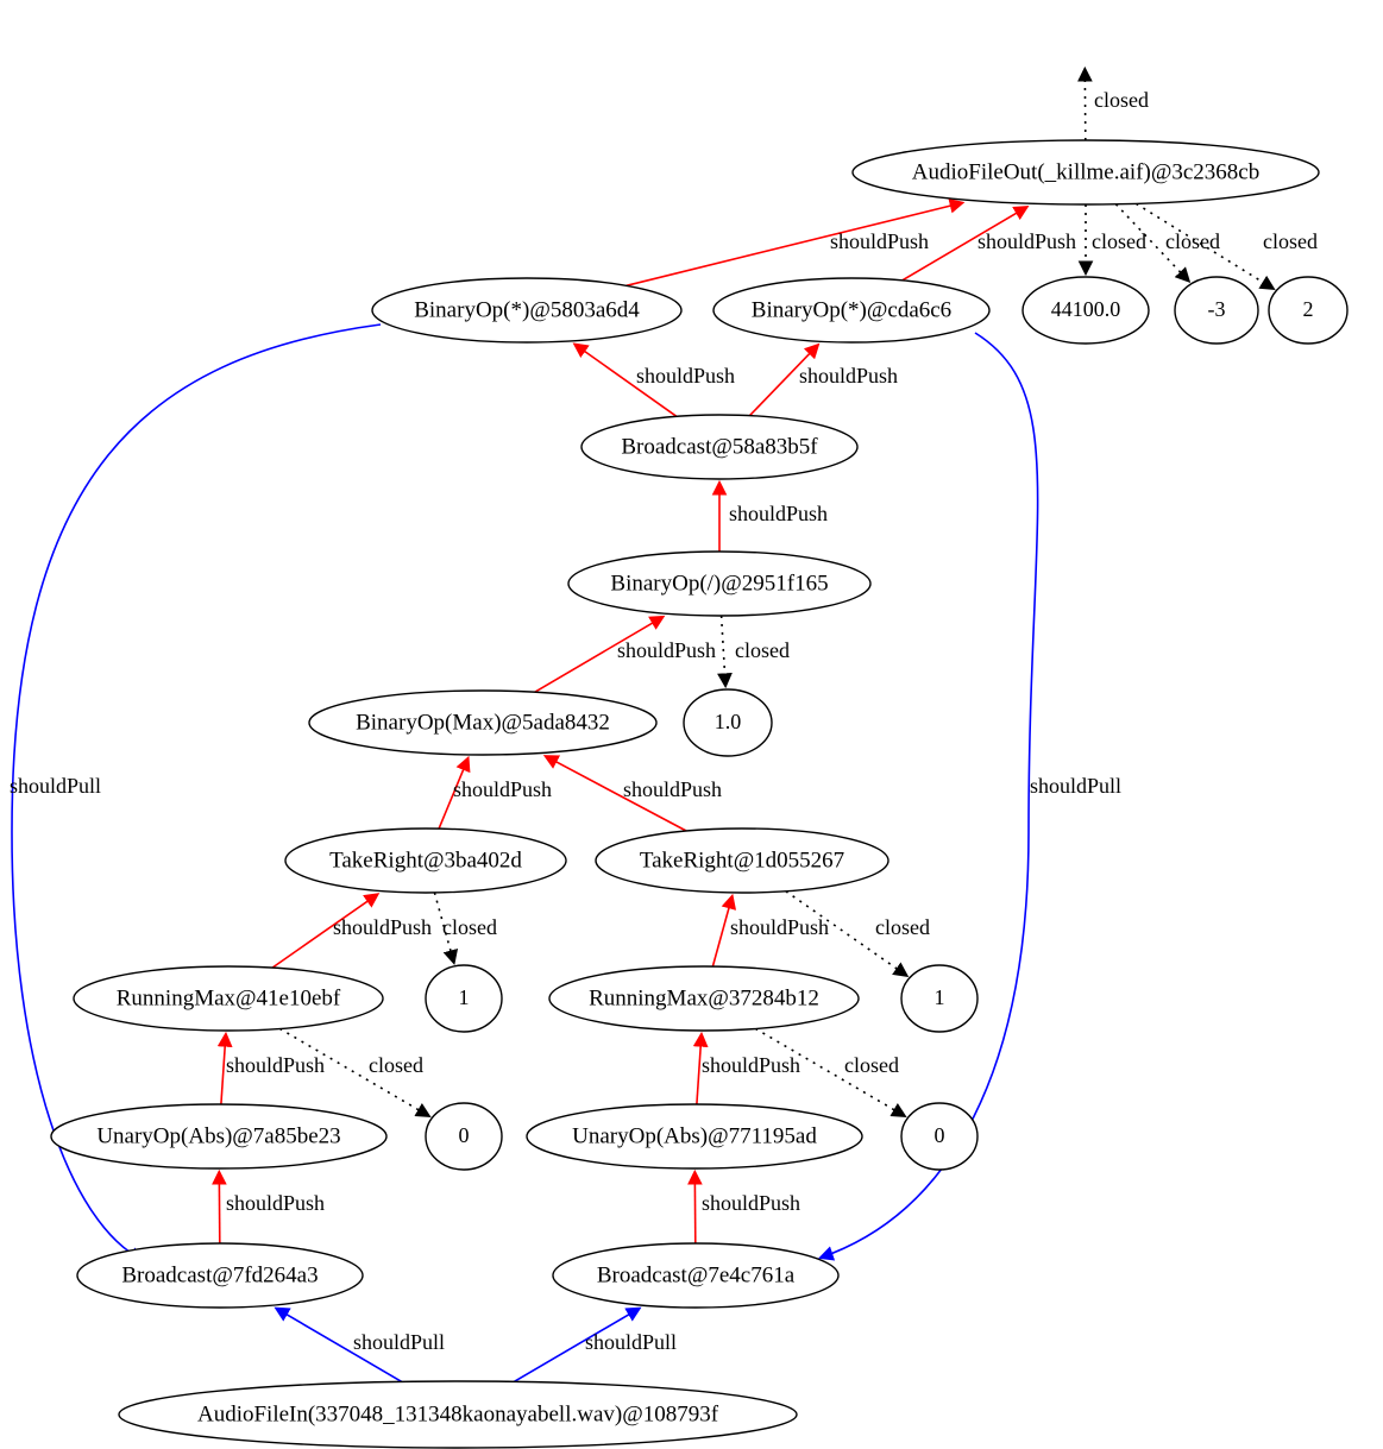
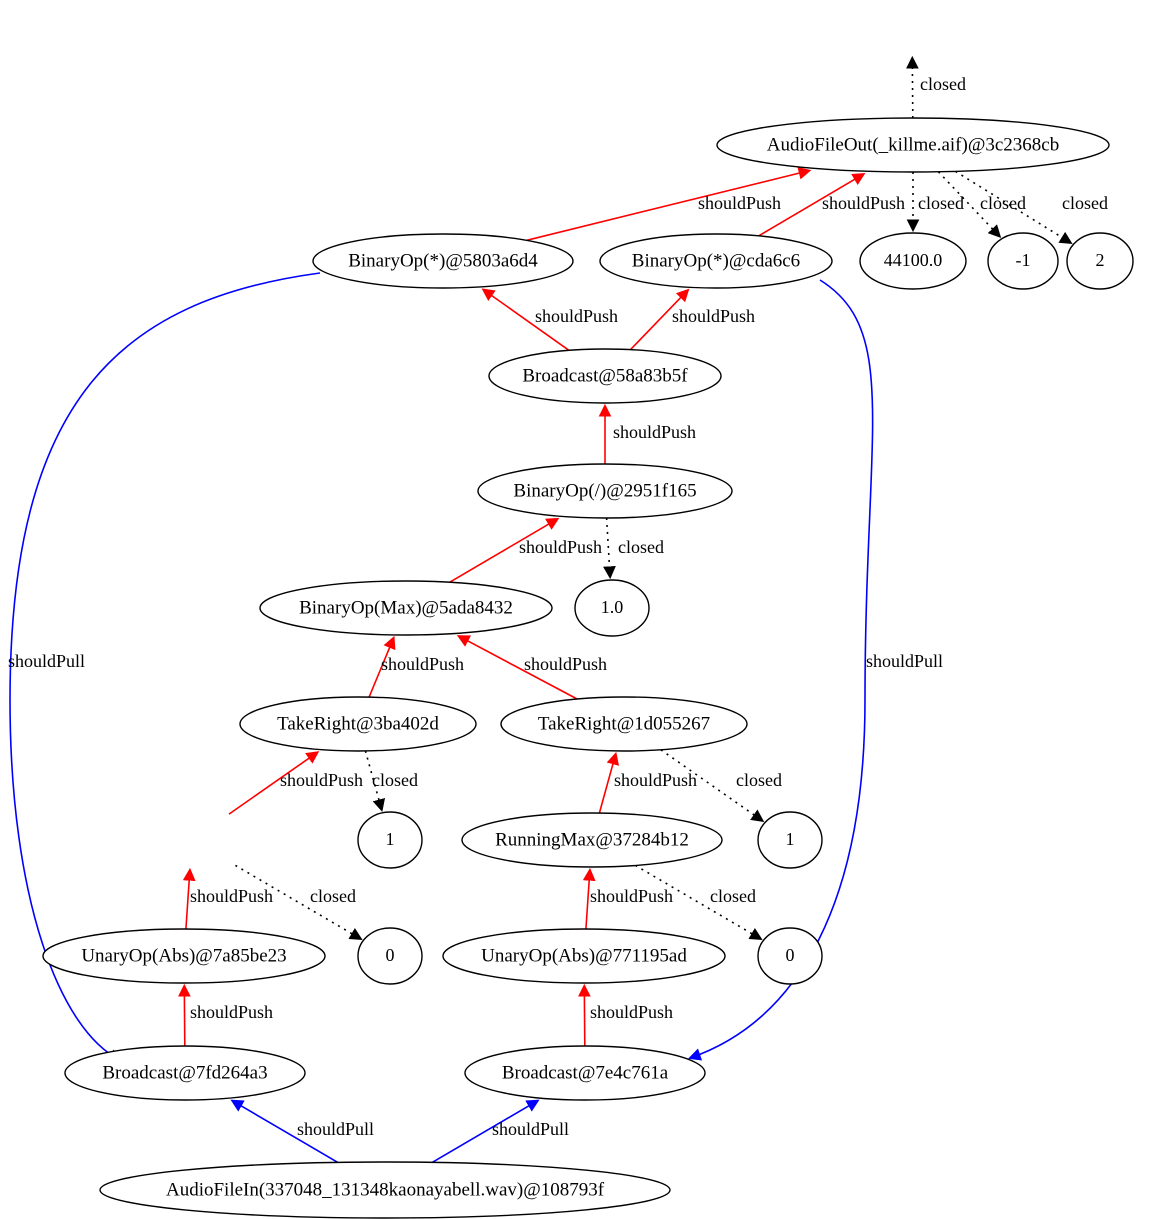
  closed
  shouldPush
  shouldPush
  closed
  closed
  closed
  shouldPush
  shouldPush
  shouldPush
  shouldPush
  closed
  shouldPush
  shouldPush
  shouldPush
  closed
  shouldPush
  closed
  shouldPush
  closed
  shouldPush
  closed
  shouldPush
  shouldPush
  shouldPull
  shouldPull
  shouldPull
  shouldPull
  AudioFileOut(_killme.aif)@3c2368cb
  44100.0
- -3
+ -1
  2
  BinaryOp(*)@5803a6d4
  BinaryOp(*)@cda6c6
  Broadcast@58a83b5f
  BinaryOp(/)@2951f165
  1.0
  BinaryOp(Max)@5ada8432
  TakeRight@3ba402d
  TakeRight@1d055267
  1
  1
- RunningMax@41e10ebf
  RunningMax@37284b12
  0
  0
  UnaryOp(Abs)@7a85be23
  UnaryOp(Abs)@771195ad
  Broadcast@7fd264a3
  Broadcast@7e4c761a
  AudioFileIn(337048_131348kaonayabell.wav)@108793f
